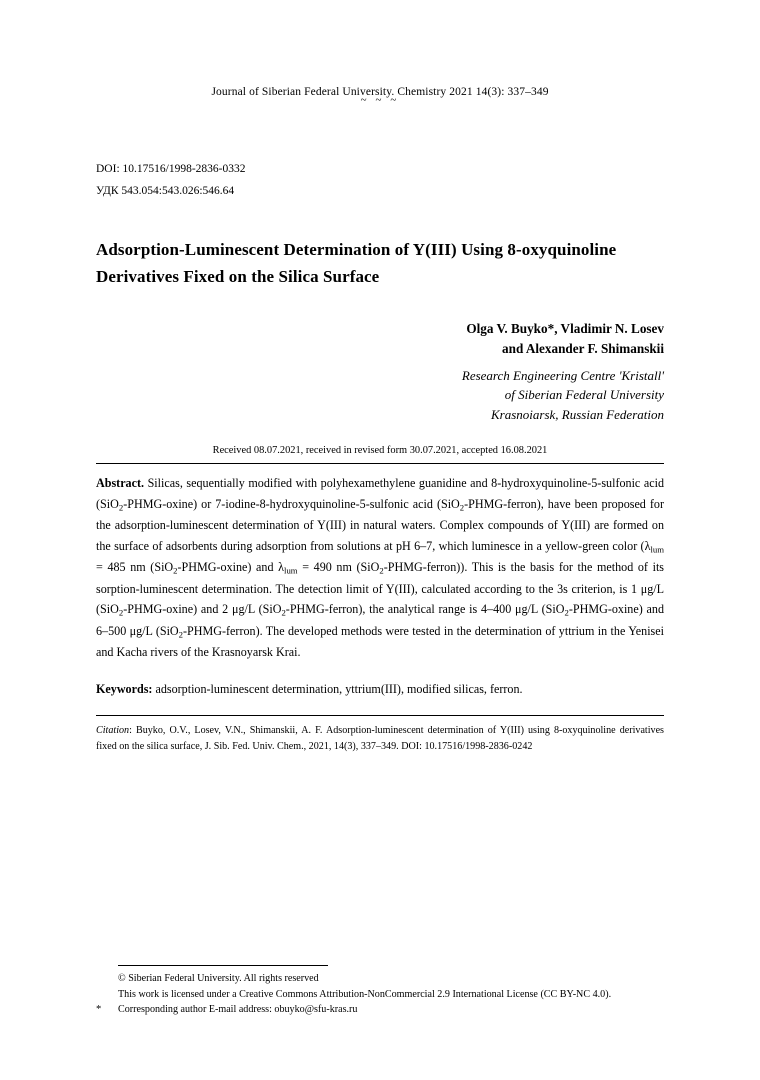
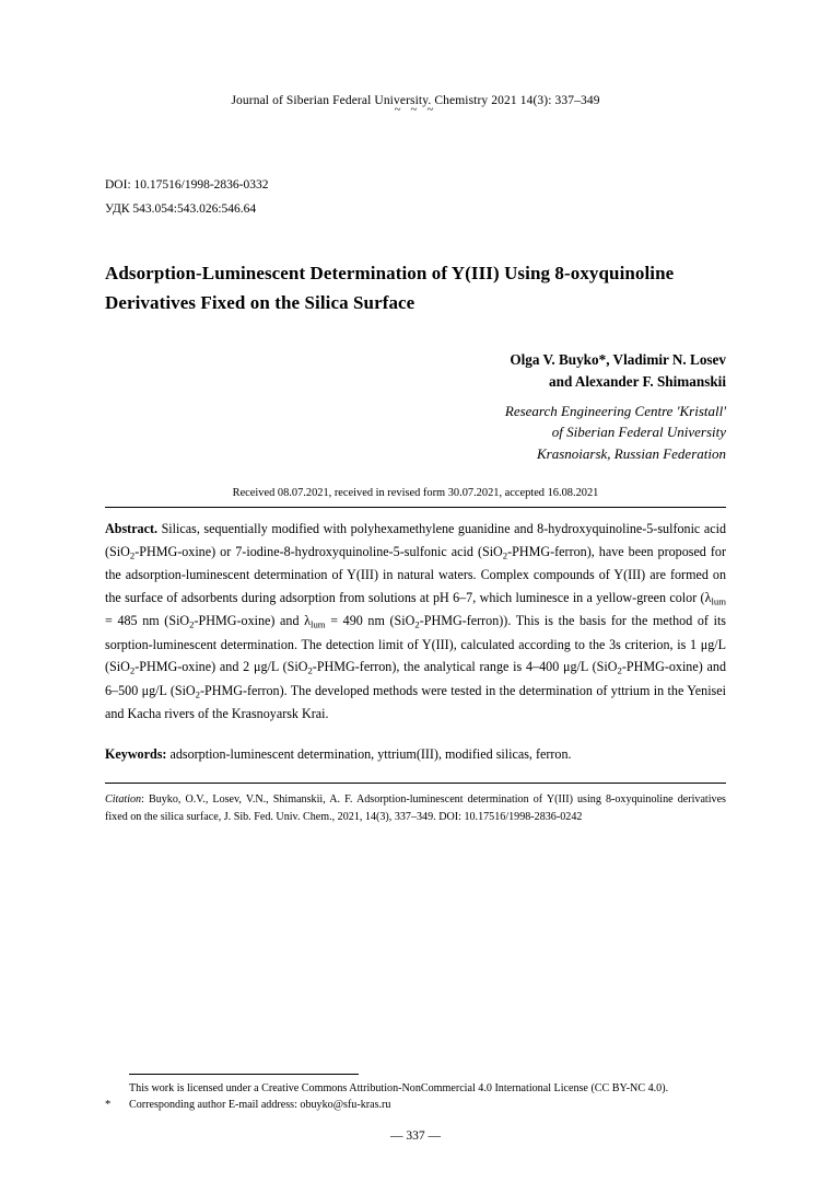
  Journal of Siberian Federal University. Chemistry 2021 14(3): 337–349
  ~ ~ ~
  DOI: 10.17516/1998-2836-0332
  УДК 543.054:543.026:546.64
  Adsorption-Luminescent Determination of Y(III) Using 8-oxyquinoline Derivatives Fixed on the Silica Surface
  Olga V. Buyko*, Vladimir N. Losev
  and Alexander F. Shimanskii
  Research Engineering Centre 'Kristall'
  of Siberian Federal University
  Krasnoiarsk, Russian Federation
  Received 08.07.2021, received in revised form 30.07.2021, accepted 16.08.2021
  Abstract. Silicas, sequentially modified with polyhexamethylene guanidine and 8-hydroxyquinoline-5-sulfonic acid (SiO2-PHMG-oxine) or 7-iodine-8-hydroxyquinoline-5-sulfonic acid (SiO2-PHMG-ferron), have been proposed for the adsorption-luminescent determination of Y(III) in natural waters. Complex compounds of Y(III) are formed on the surface of adsorbents during adsorption from solutions at pH 6–7, which luminesce in a yellow-green color (λlum = 485 nm (SiO2-PHMG-oxine) and λlum = 490 nm (SiO2-PHMG-ferron)). This is the basis for the method of its sorption-luminescent determination. The detection limit of Y(III), calculated according to the 3s criterion, is 1 μg/L (SiO2-PHMG-oxine) and 2 μg/L (SiO2-PHMG-ferron), the analytical range is 4–400 μg/L (SiO2-PHMG-oxine) and 6–500 μg/L (SiO2-PHMG-ferron). The developed methods were tested in the determination of yttrium in the Yenisei and Kacha rivers of the Krasnoyarsk Krai.
  Keywords: adsorption-luminescent determination, yttrium(III), modified silicas, ferron.
  Citation: Buyko, O.V., Losev, V.N., Shimanskii, A. F. Adsorption-luminescent determination of Y(III) using 8-oxyquinoline derivatives fixed on the silica surface, J. Sib. Fed. Univ. Chem., 2021, 14(3), 337–349. DOI: 10.17516/1998-2836-0242
- © Siberian Federal University. All rights reserved
- This work is licensed under a Creative Commons Attribution-NonCommercial 2.9 International License (CC BY-NC 4.0).
+ This work is licensed under a Creative Commons Attribution-NonCommercial 4.0 International License (CC BY-NC 4.0).
  *
  Corresponding author E-mail address: obuyko@sfu-kras.ru
+ — 337 —
